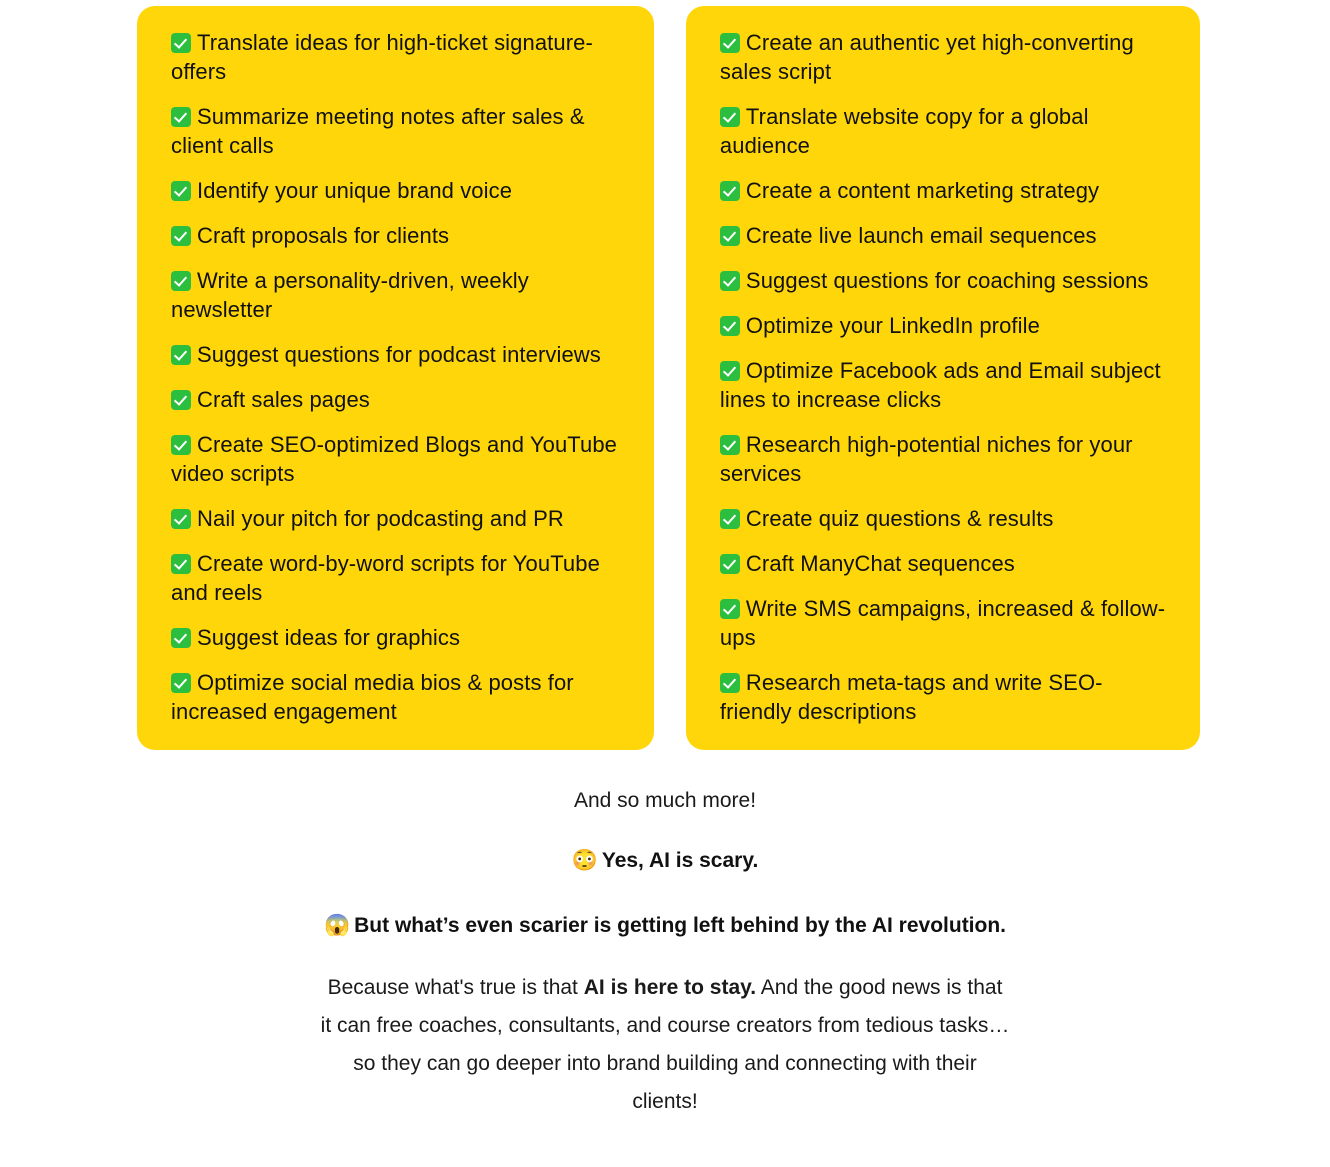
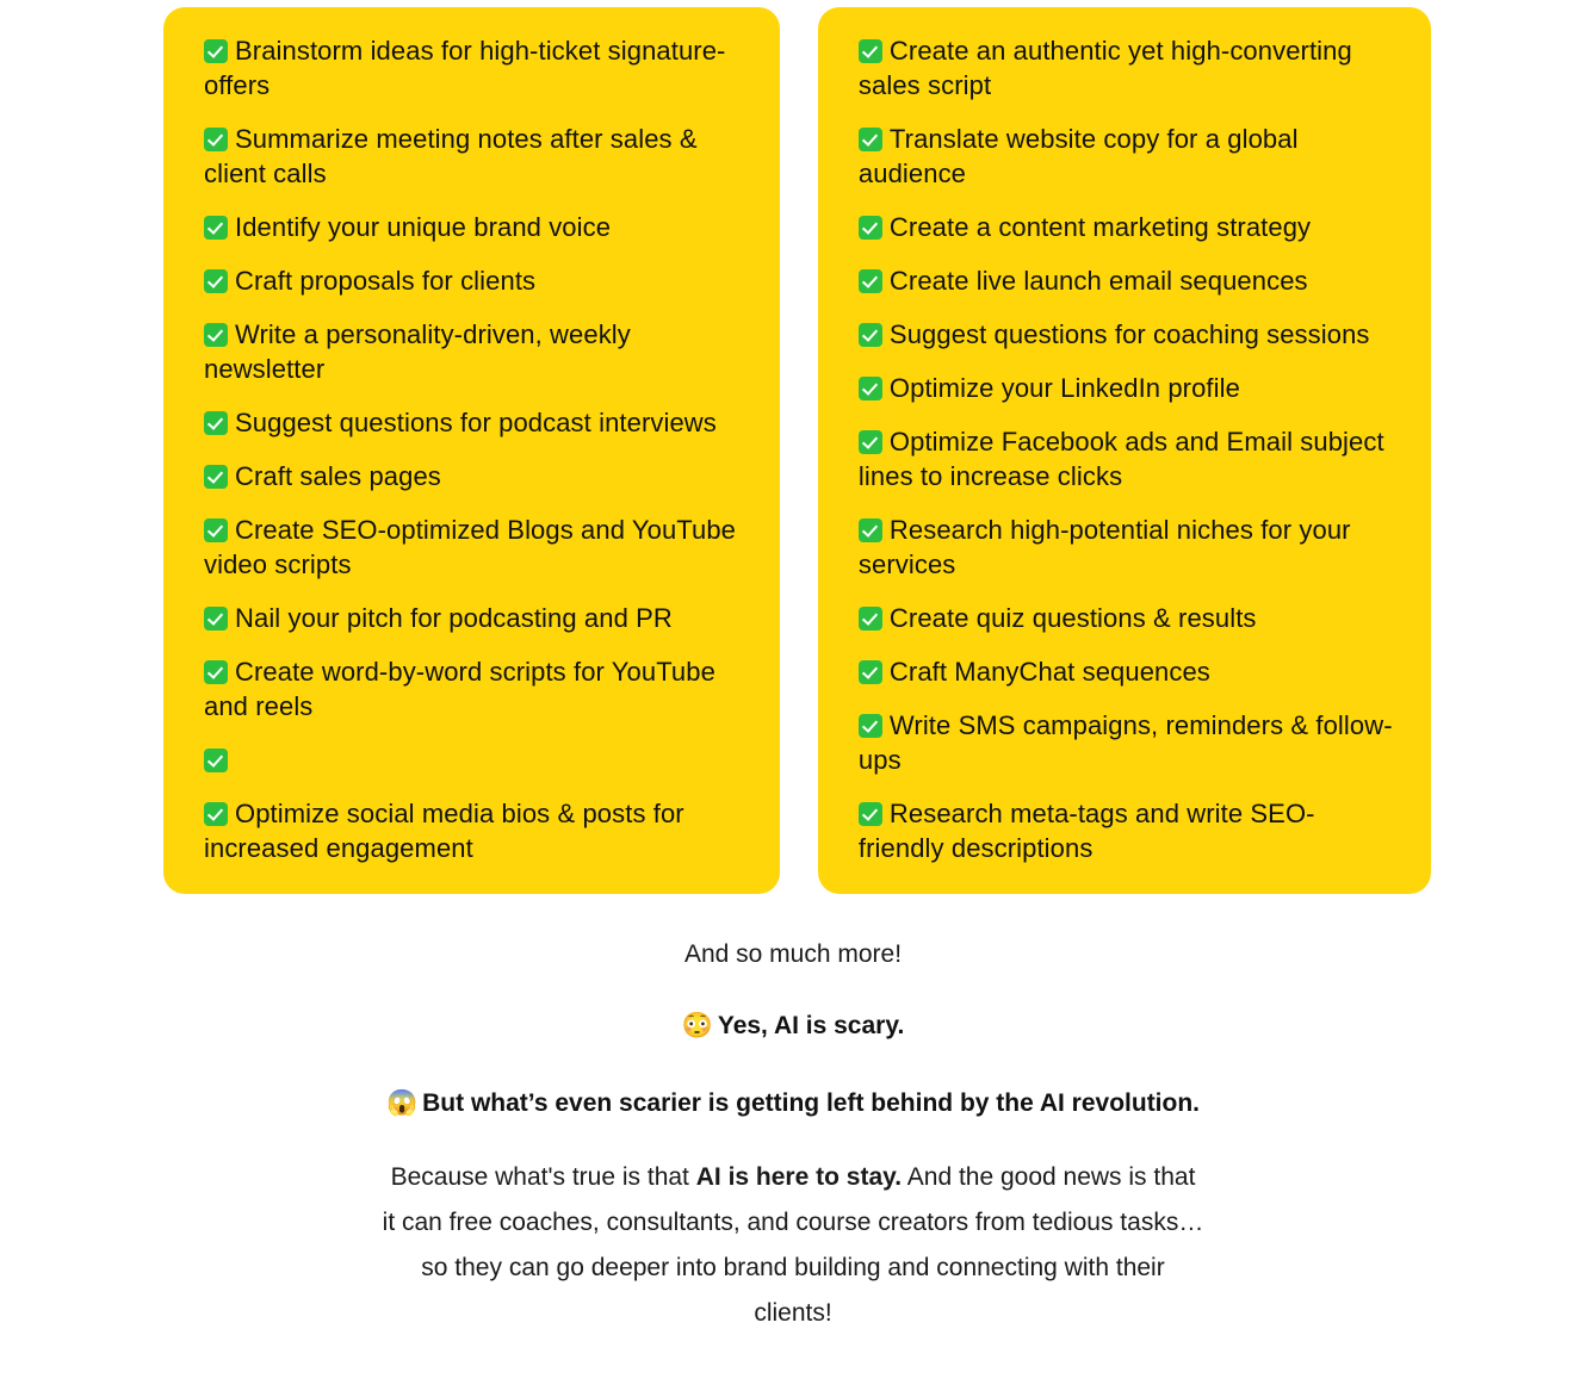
- Translate ideas for high-ticket signature-offers
+ Brainstorm ideas for high-ticket signature-offers
  Summarize meeting notes after sales & client calls
  Identify your unique brand voice
  Craft proposals for clients
  Write a personality-driven, weekly newsletter
  Suggest questions for podcast interviews
  Craft sales pages
  Create SEO-optimized Blogs and YouTube video scripts
  Nail your pitch for podcasting and PR
  Create word-by-word scripts for YouTube and reels
- Suggest ideas for graphics
  Optimize social media bios & posts for increased engagement
  Create an authentic yet high-converting sales script
  Translate website copy for a global audience
  Create a content marketing strategy
  Create live launch email sequences
  Suggest questions for coaching sessions
  Optimize your LinkedIn profile
  Optimize Facebook ads and Email subject lines to increase clicks
  Research high-potential niches for your services
  Create quiz questions & results
  Craft ManyChat sequences
- Write SMS campaigns, increased & follow-ups
+ Write SMS campaigns, reminders & follow-ups
  Research meta-tags and write SEO-friendly descriptions
  And so much more!
  😳 Yes, AI is scary.
  😱 But what’s even scarier is getting left behind by the AI revolution.
  Because what's true is that AI is here to stay. And the good news is that it can free coaches, consultants, and course creators from tedious tasks… so they can go deeper into brand building and connecting with their clients!
